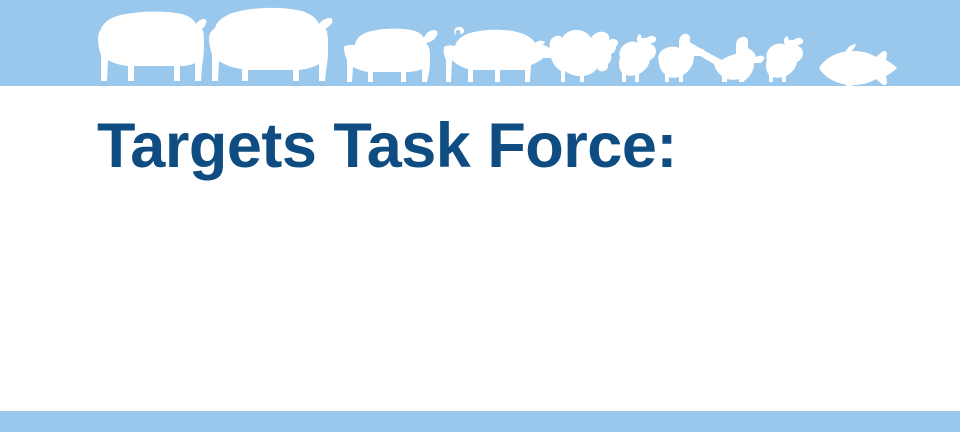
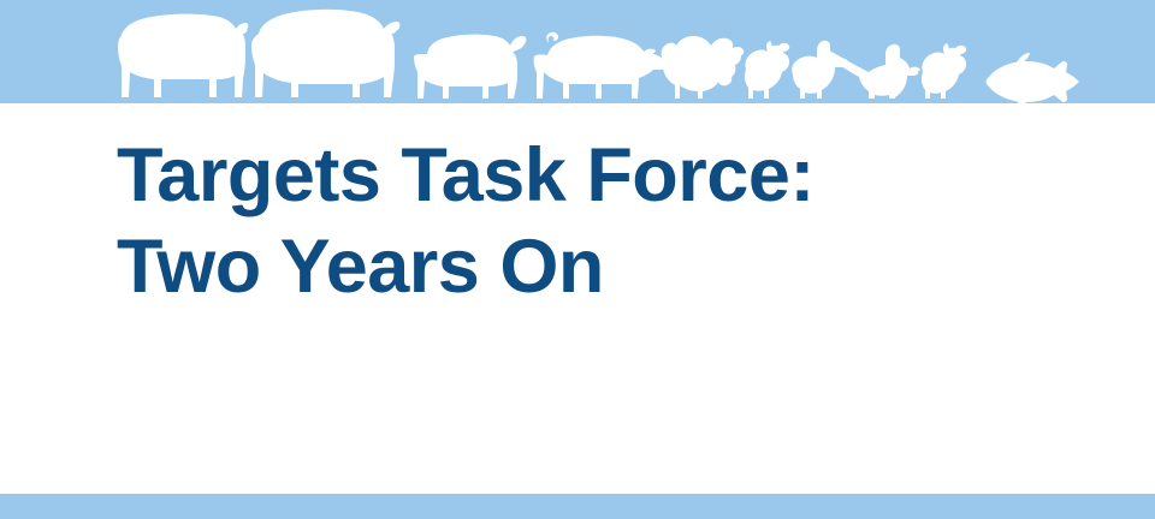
  Targets Task Force:
+ Two Years On
